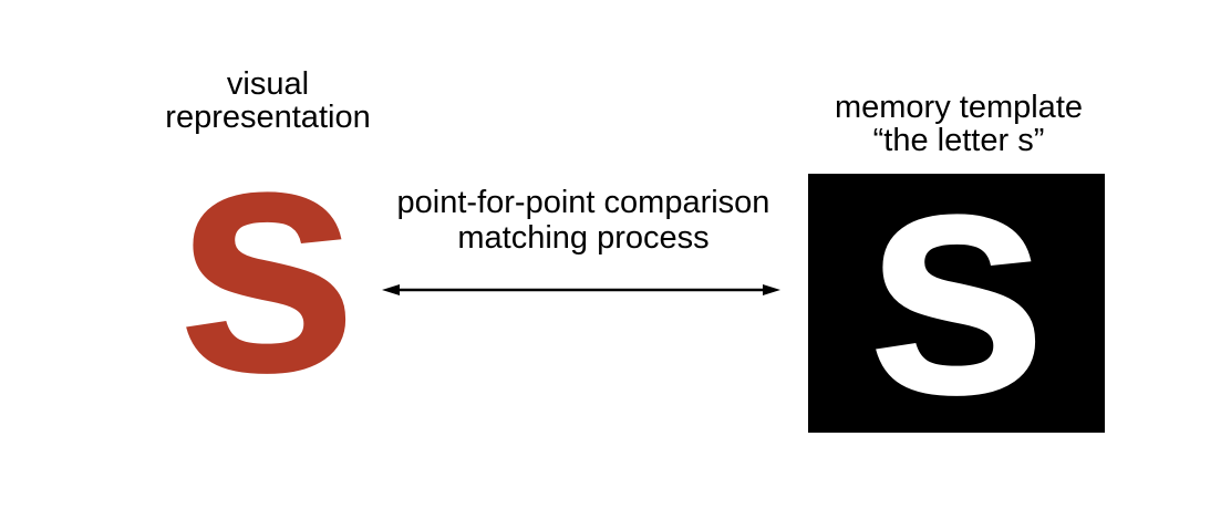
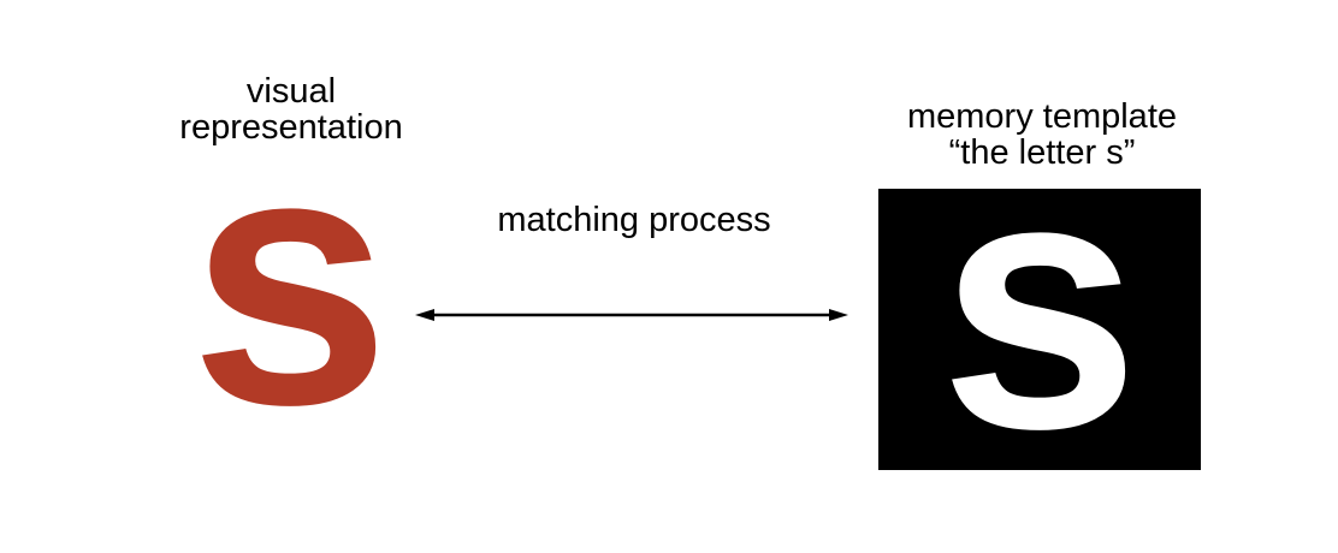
  visual
  representation
- point-for-point comparison
  matching process
  memory template
  “the letter s”
  s
  s
